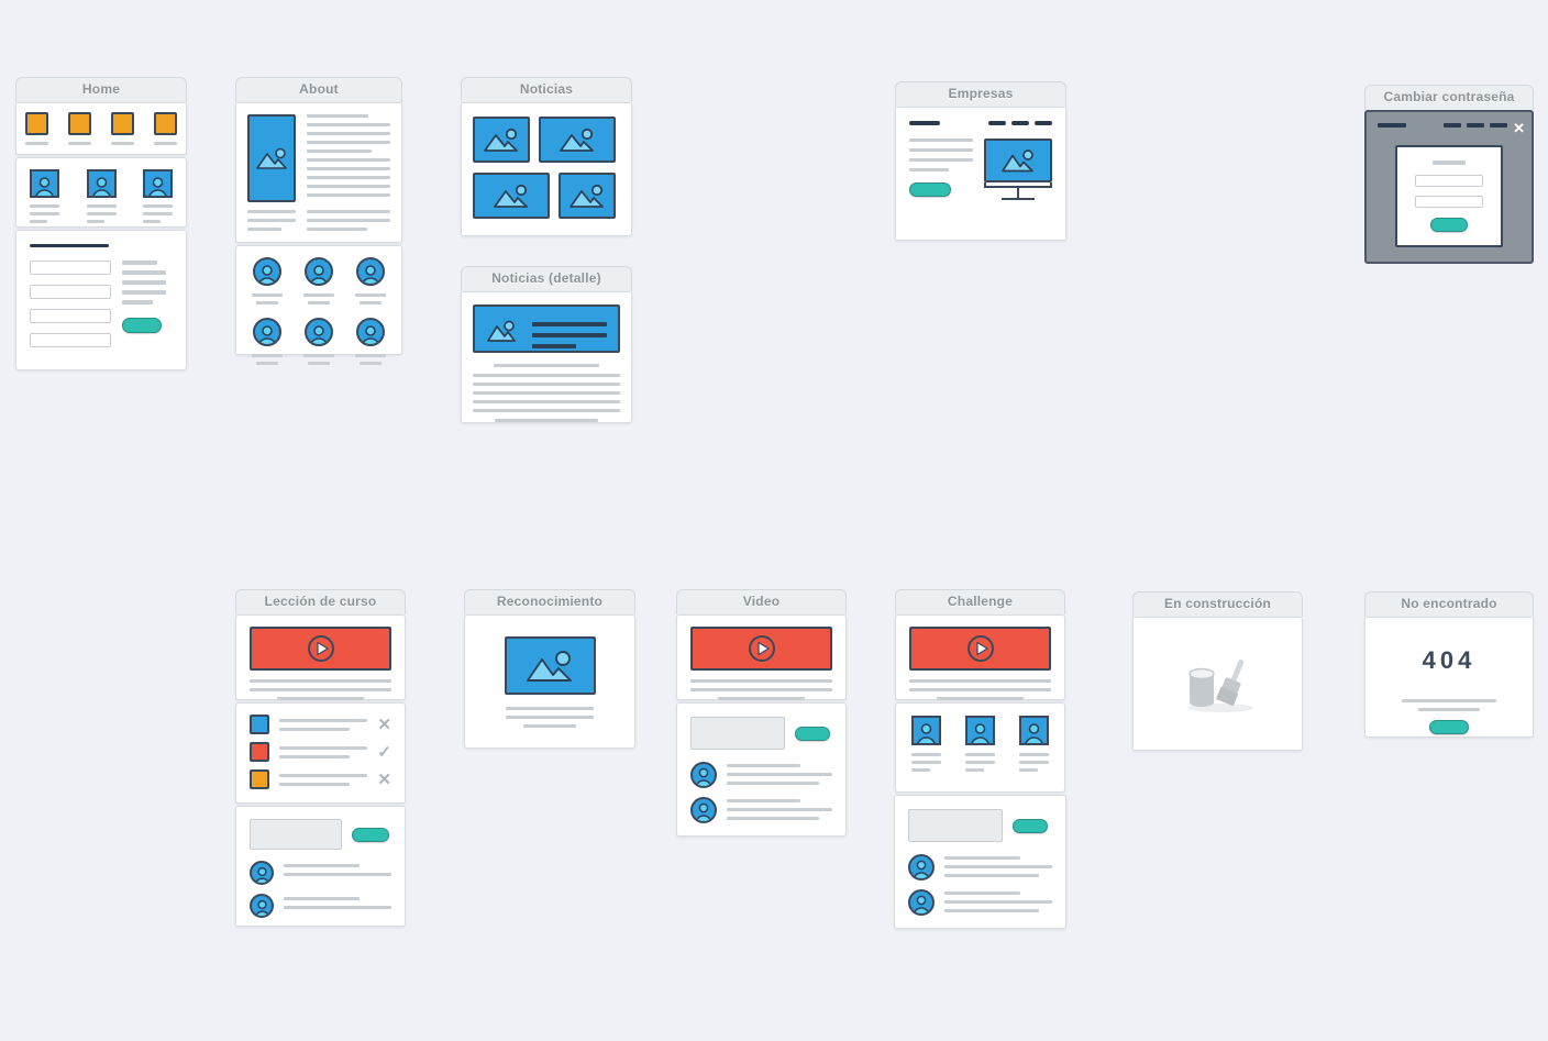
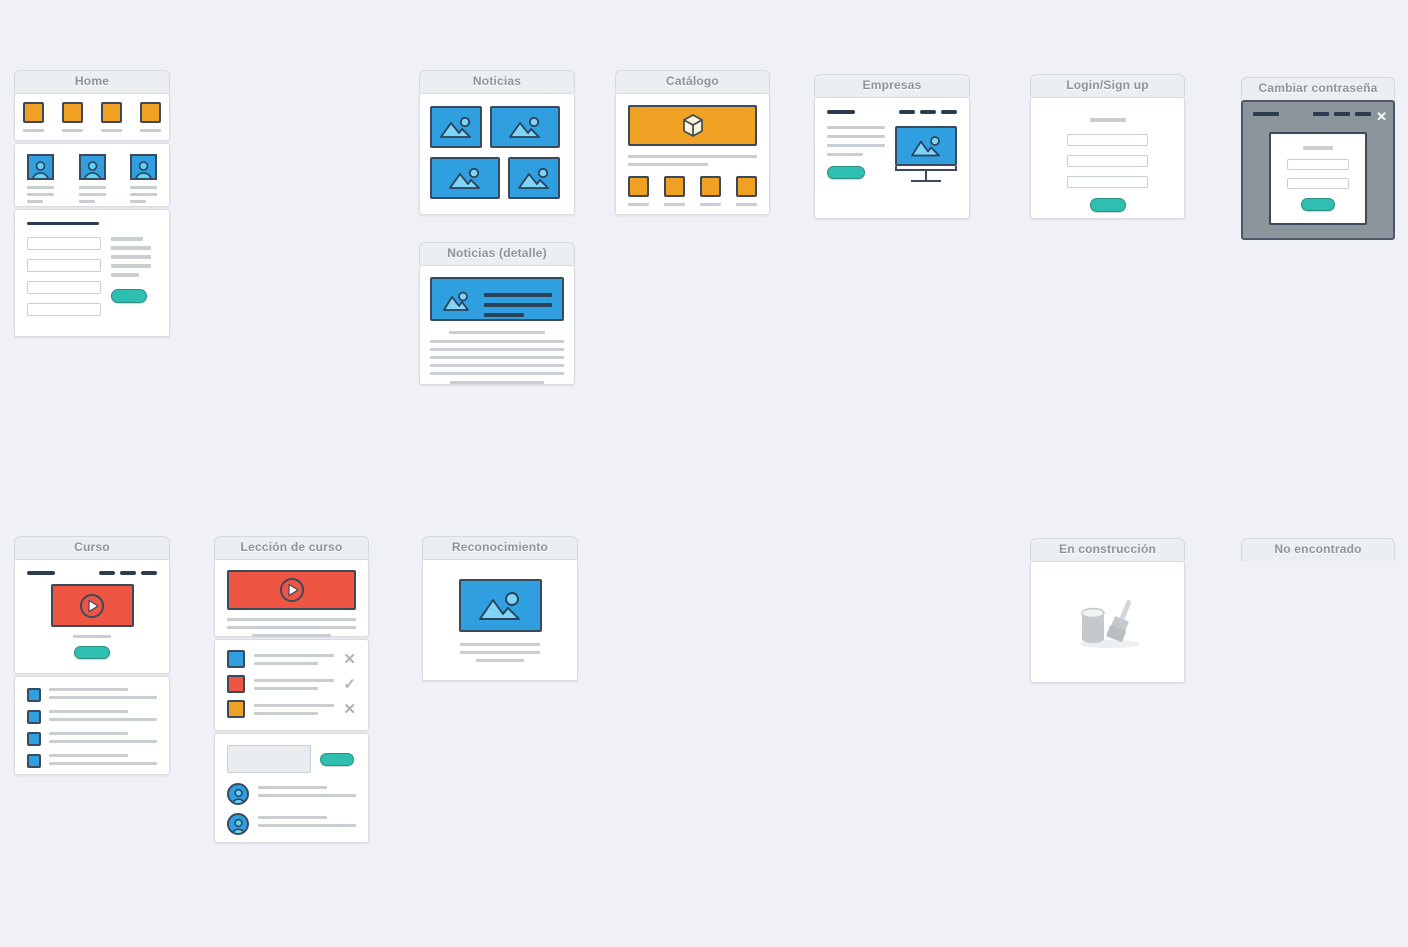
  Home
- About
  Noticias
  Noticias (detalle)
+ Catálogo
  Empresas
+ Login/Sign up
  Cambiar contraseña
  ✕
+ Curso
  Lección de curso
  ✕
  ✓
  ✕
  Reconocimiento
- Video
- Challenge
  En construcción
  No encontrado
- 404
